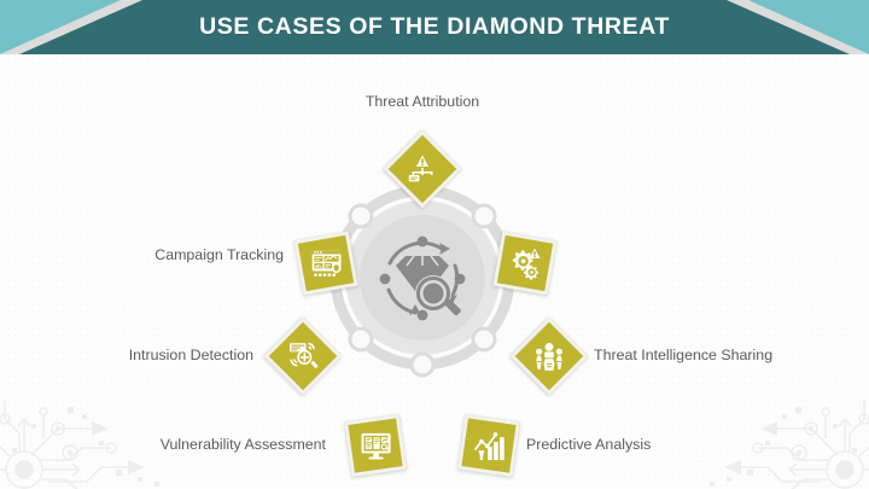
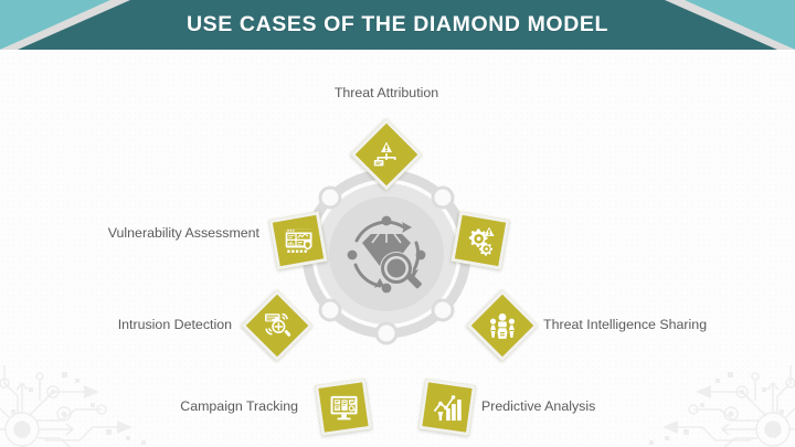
- USE CASES OF THE DIAMOND THREAT
+ USE CASES OF THE DIAMOND MODEL
  Threat Attribution
  Threat Intelligence Sharing
  Predictive Analysis
- Vulnerability Assessment
+ Campaign Tracking
  Intrusion Detection
- Campaign Tracking
+ Vulnerability Assessment
